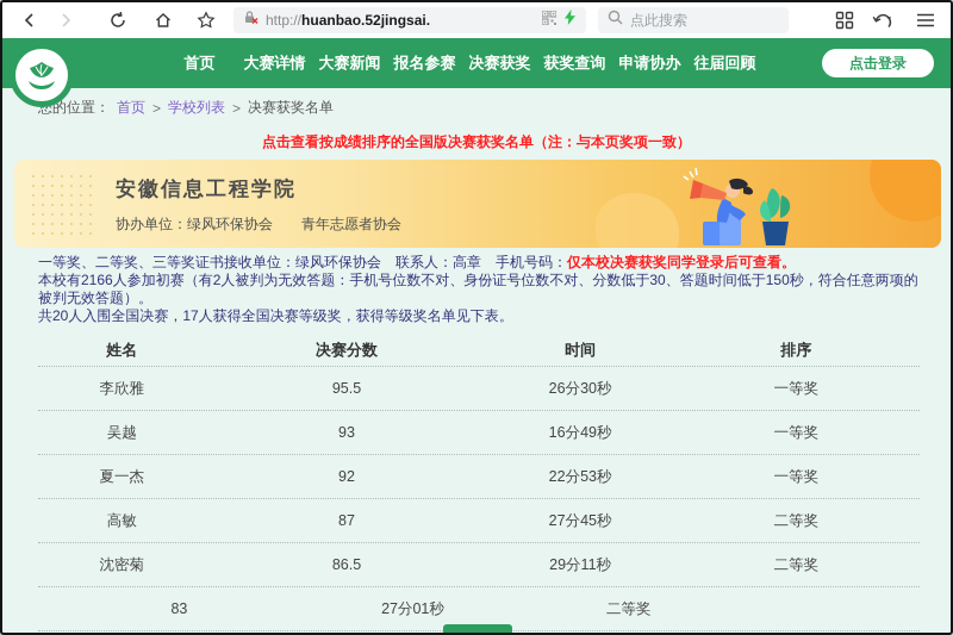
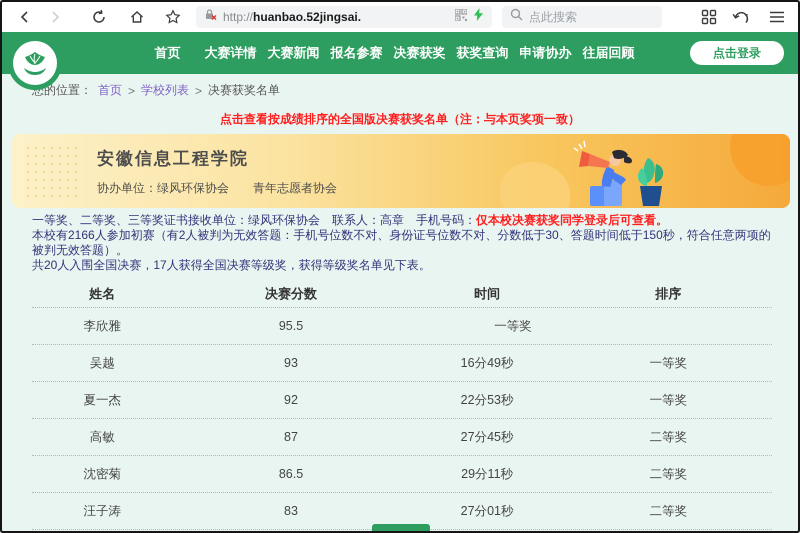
  http://huanbao.52jingsai.
  点此搜索
  首页
  大赛详情
  大赛新闻
  报名参赛
  决赛获奖
  获奖查询
  申请协办
  往届回顾
  点击登录
  您的位置：
  首页
  >
  学校列表
  >
  决赛获奖名单
  点击查看按成绩排序的全国版决赛获奖名单（注：与本页奖项一致）
  安徽信息工程学院
  协办单位：绿风环保协会 青年志愿者协会
  一等奖、二等奖、三等奖证书接收单位：绿风环保协会 联系人：高章 手机号码：仅本校决赛获奖同学登录后可查看。
  本校有2166人参加初赛（有2人被判为无效答题：手机号位数不对、身份证号位数不对、分数低于30、答题时间低于150秒，符合任意两项的被判无效答题）。
  共20人入围全国决赛，17人获得全国决赛等级奖，获得等级奖名单见下表。
  姓名
  决赛分数
  时间
  排序
  李欣雅
  95.5
- 26分30秒
  一等奖
  吴越
  93
  16分49秒
  一等奖
  夏一杰
  92
  22分53秒
  一等奖
  高敏
  87
  27分45秒
  二等奖
  沈密菊
  86.5
  29分11秒
  二等奖
+ 汪子涛
  83
  27分01秒
  二等奖
